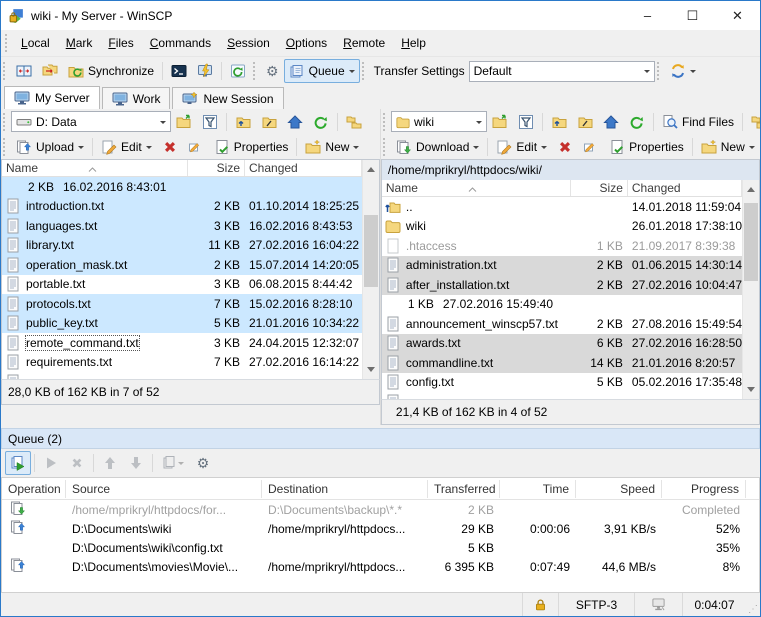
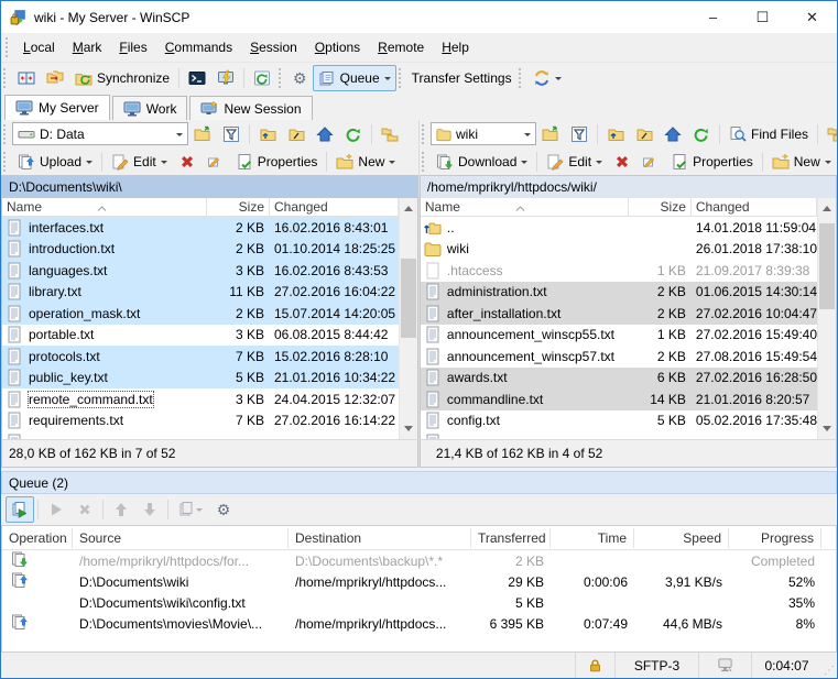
  wiki - My Server - WinSCP
  –
  ☐
  ✕
  Local Mark Files Commands Session Options Remote Help
  Synchronize
  ⚙
  Queue
  Transfer Settings
- Default
  My Server
  Work
  New Session
  D: Data
  Upload
  Edit
  Properties
  New
  wiki
  Find Files
  Download
  Edit
  Properties
  New
+ D:\Documents\wiki\
  Name
  Size
  Changed
+ interfaces.txt
  2 KB
  16.02.2016 8:43:01
  introduction.txt
  2 KB
  01.10.2014 18:25:25
  languages.txt
  3 KB
  16.02.2016 8:43:53
  library.txt
  11 KB
  27.02.2016 16:04:22
  operation_mask.txt
  2 KB
  15.07.2014 14:20:05
  portable.txt
  3 KB
  06.08.2015 8:44:42
  protocols.txt
  7 KB
  15.02.2016 8:28:10
  public_key.txt
  5 KB
  21.01.2016 10:34:22
  remote_command.txt
  3 KB
  24.04.2015 12:32:07
  requirements.txt
  7 KB
  27.02.2016 16:14:22
  28,0 KB of 162 KB in 7 of 52
  /home/mprikryl/httpdocs/wiki/
  Name
  Size
  Changed
  ..
  14.01.2018 11:59:04
  wiki
  26.01.2018 17:38:10
  .htaccess
  1 KB
  21.09.2017 8:39:38
  administration.txt
  2 KB
  01.06.2015 14:30:14
  after_installation.txt
  2 KB
  27.02.2016 10:04:47
+ announcement_winscp55.txt
  1 KB
  27.02.2016 15:49:40
  announcement_winscp57.txt
  2 KB
  27.08.2016 15:49:54
  awards.txt
  6 KB
  27.02.2016 16:28:50
  commandline.txt
  14 KB
  21.01.2016 8:20:57
  config.txt
  5 KB
  05.02.2016 17:35:48
  21,4 KB of 162 KB in 4 of 52
  Queue (2)
  ⚙
  Operation
  Source
  Destination
  Transferred
  Time
  Speed
  Progress
  /home/mprikryl/httpdocs/for...
  D:\Documents\backup\*.*
  2 KB
  Completed
  D:\Documents\wiki
  /home/mprikryl/httpdocs...
  29 KB
  0:00:06
  3,91 KB/s
  52%
  D:\Documents\wiki\config.txt
  5 KB
  35%
  D:\Documents\movies\Movie\...
  /home/mprikryl/httpdocs...
  6 395 KB
  0:07:49
  44,6 MB/s
  8%
  SFTP-3
  0:04:07
  ⋰
